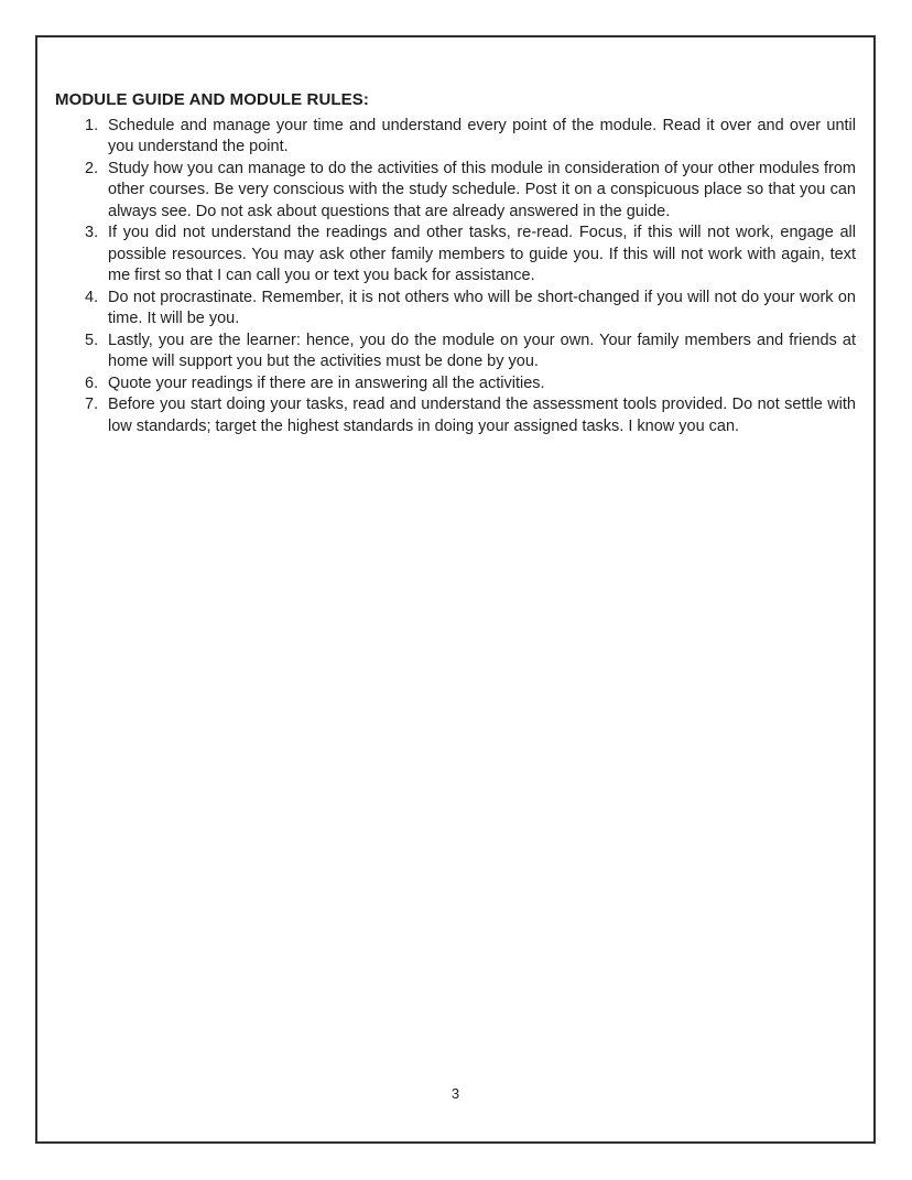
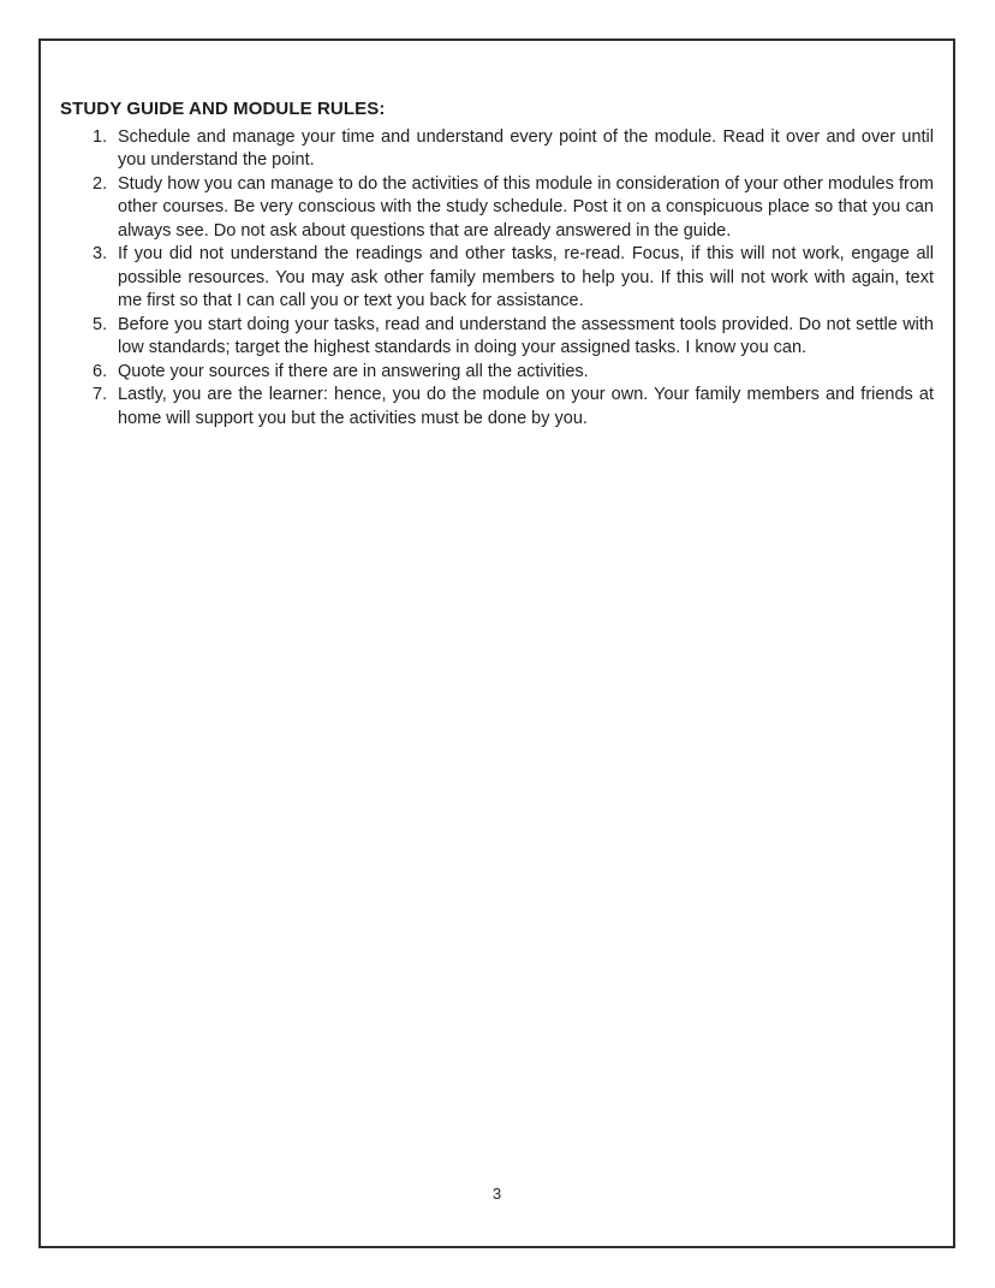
- MODULE GUIDE AND MODULE RULES:
+ STUDY GUIDE AND MODULE RULES:
  1.
  Schedule and manage your time and understand every point of the module. Read it over and over until you understand the point.
  2.
  Study how you can manage to do the activities of this module in consideration of your other modules from other courses. Be very conscious with the study schedule. Post it on a conspicuous place so that you can always see. Do not ask about questions that are already answered in the guide.
  3.
- If you did not understand the readings and other tasks, re-read. Focus, if this will not work, engage all possible resources. You may ask other family members to guide you. If this will not work with again, text me first so that I can call you or text you back for assistance.
+ If you did not understand the readings and other tasks, re-read. Focus, if this will not work, engage all possible resources. You may ask other family members to help you. If this will not work with again, text me first so that I can call you or text you back for assistance.
- 4.
- Do not procrastinate. Remember, it is not others who will be short-changed if you will not do your work on time. It will be you.
  5.
- Lastly, you are the learner: hence, you do the module on your own. Your family members and friends at home will support you but the activities must be done by you.
+ Before you start doing your tasks, read and understand the assessment tools provided. Do not settle with low standards; target the highest standards in doing your assigned tasks. I know you can.
  6.
- Quote your readings if there are in answering all the activities.
+ Quote your sources if there are in answering all the activities.
  7.
- Before you start doing your tasks, read and understand the assessment tools provided. Do not settle with low standards; target the highest standards in doing your assigned tasks. I know you can.
+ Lastly, you are the learner: hence, you do the module on your own. Your family members and friends at home will support you but the activities must be done by you.
  3
